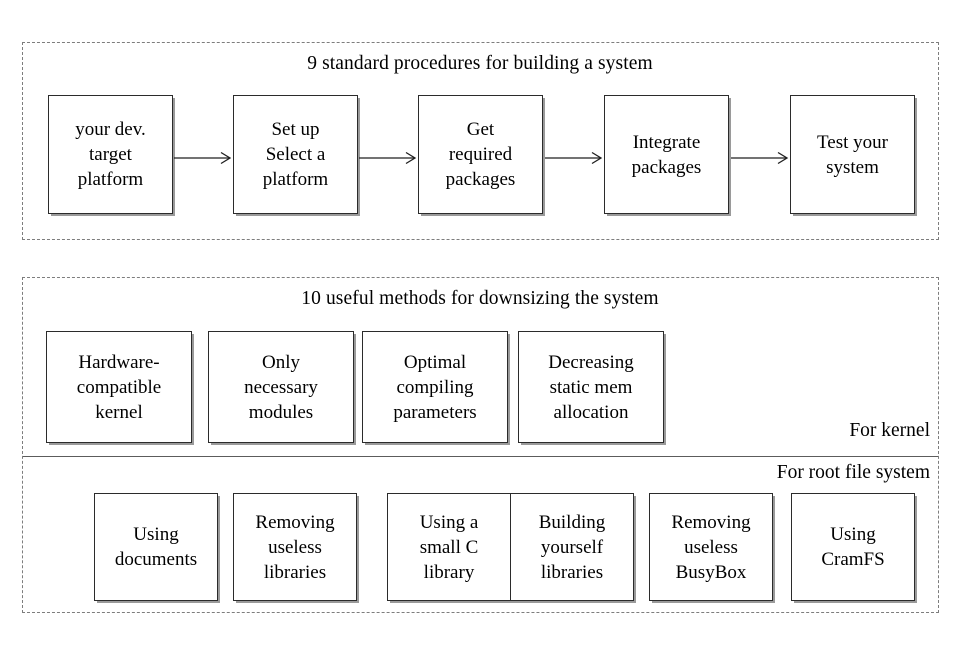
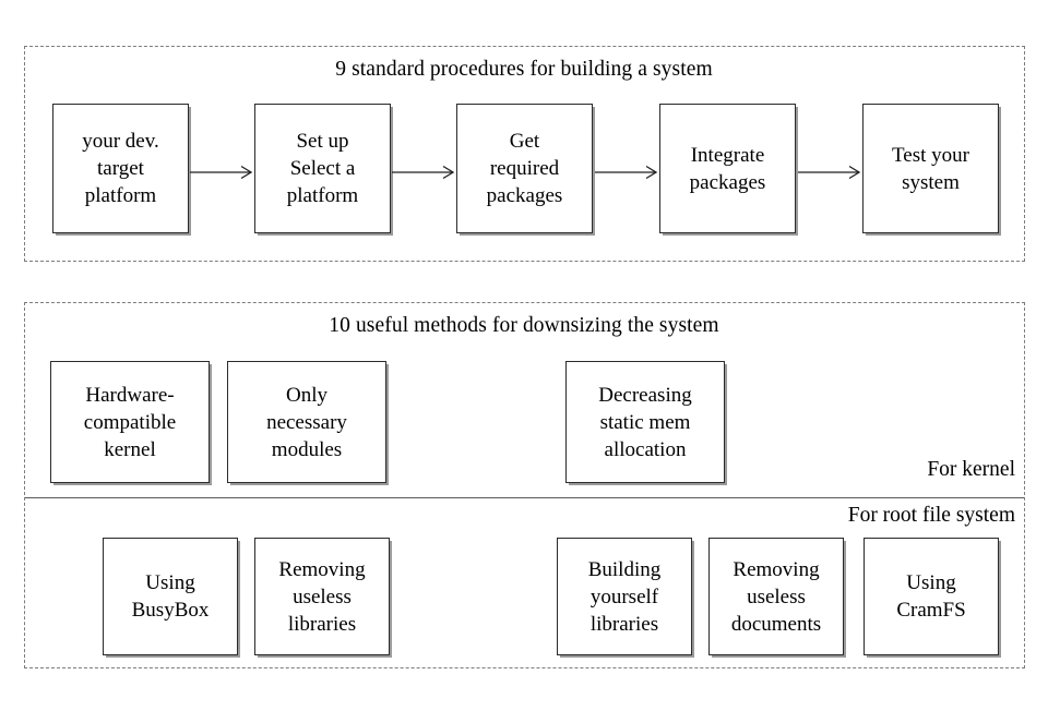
  9 standard procedures for building a system
  your dev.
  target
  platform
  Set up
  Select a
  platform
  Get
  required
  packages
  Integrate
  packages
  Test your
  system
  10 useful methods for downsizing the system
  Hardware-
  compatible
  kernel
  Only
  necessary
  modules
- Optimal
- compiling
- parameters
  Decreasing
  static mem
  allocation
  For kernel
  For root file system
  Using
- documents
+ BusyBox
  Removing
  useless
  libraries
- Using a
- small C
- library
  Building
  yourself
  libraries
  Removing
  useless
- BusyBox
+ documents
  Using
  CramFS
